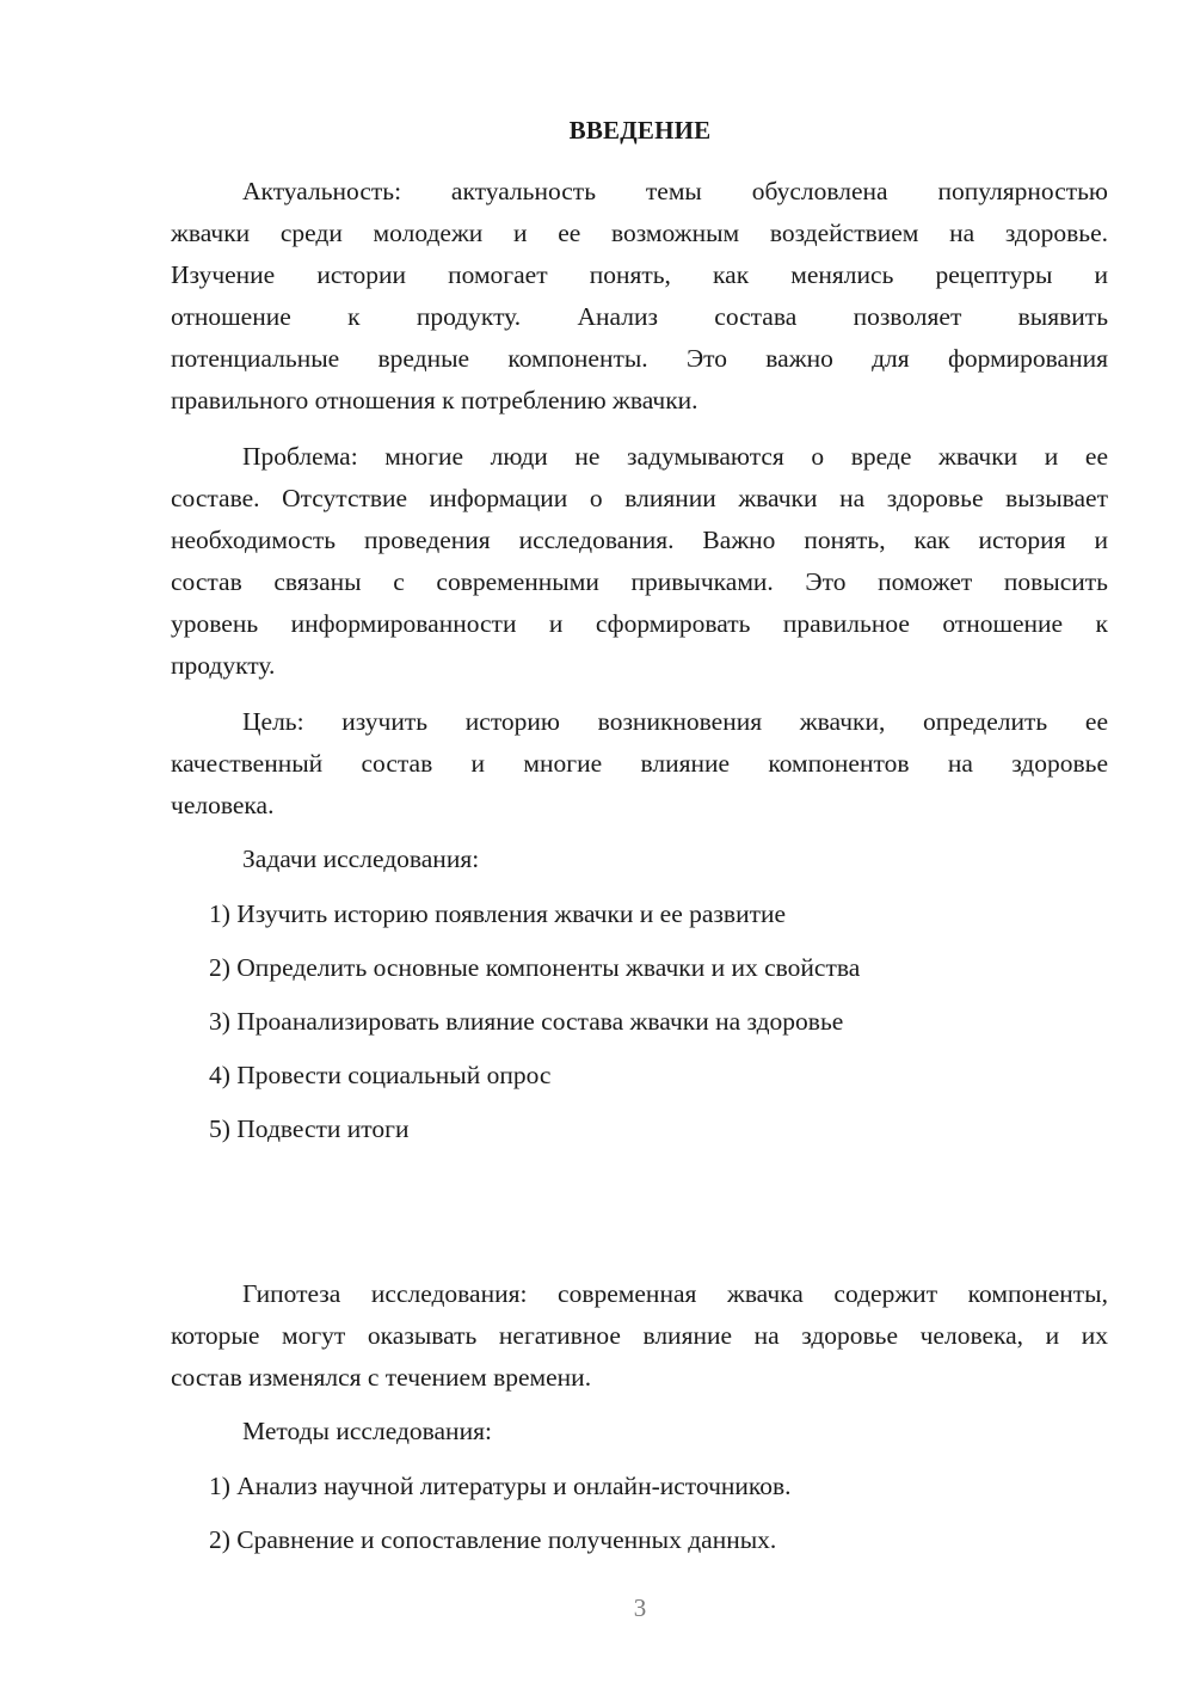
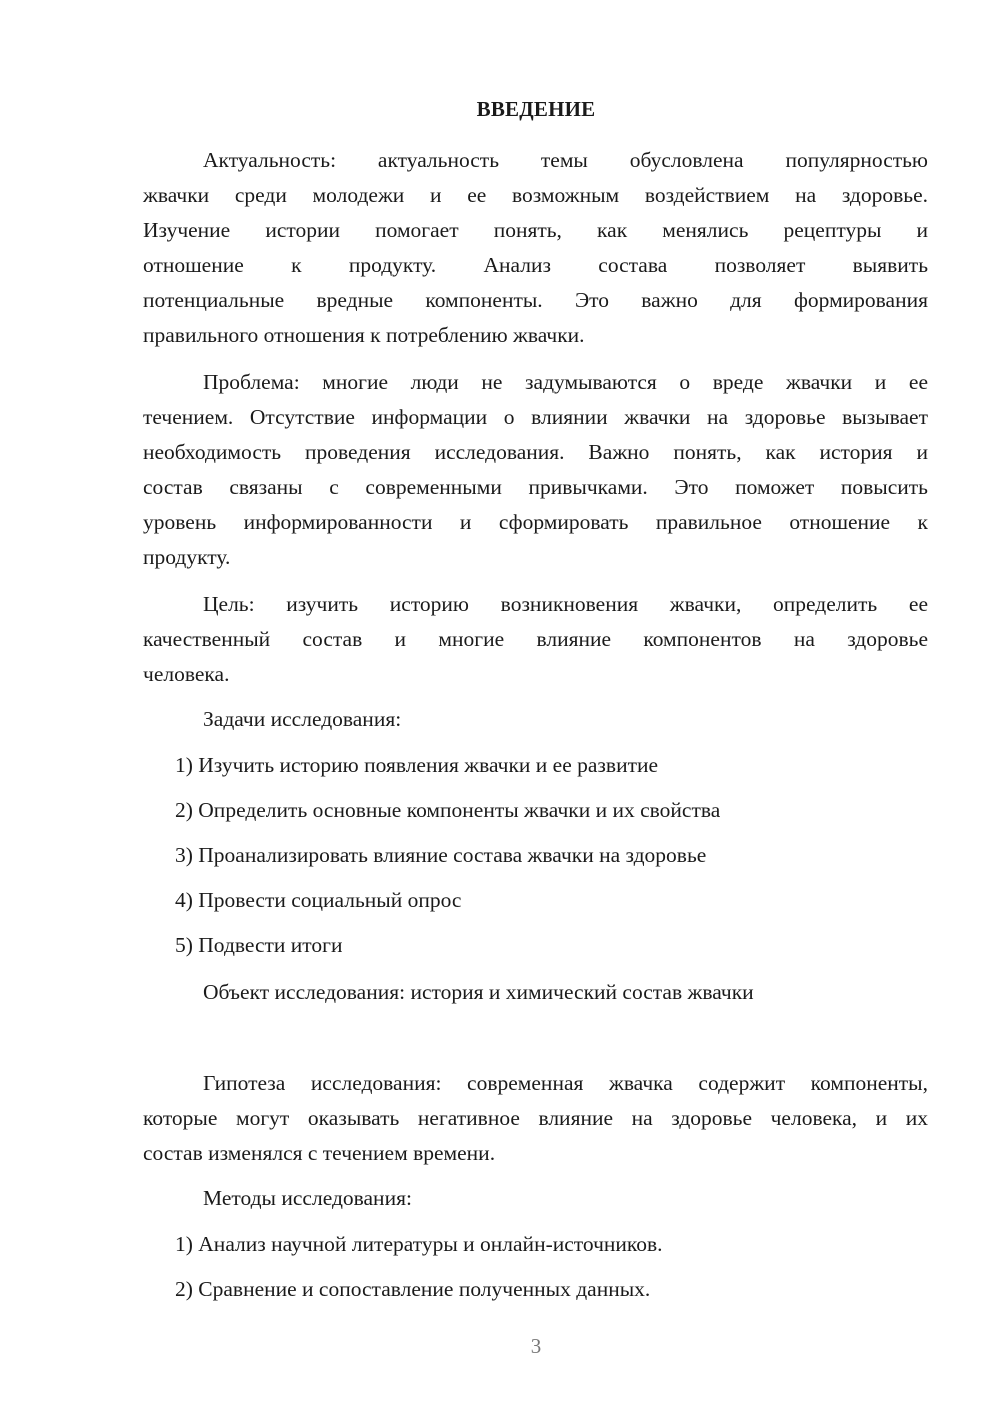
  ВВЕДЕНИЕ
  Актуальность: актуальность темы обусловлена популярностью
  жвачки среди молодежи и ее возможным воздействием на здоровье.
  Изучение истории помогает понять, как менялись рецептуры и
  отношение к продукту. Анализ состава позволяет выявить
  потенциальные вредные компоненты. Это важно для формирования
  правильного отношения к потреблению жвачки.
  Проблема: многие люди не задумываются о вреде жвачки и ее
- составе. Отсутствие информации о влиянии жвачки на здоровье вызывает
+ течением. Отсутствие информации о влиянии жвачки на здоровье вызывает
  необходимость проведения исследования. Важно понять, как история и
  состав связаны с современными привычками. Это поможет повысить
  уровень информированности и сформировать правильное отношение к
  продукту.
  Цель: изучить историю возникновения жвачки, определить ее
  качественный состав и многие влияние компонентов на здоровье
  человека.
  Задачи исследования:
  1) Изучить историю появления жвачки и ее развитие
  2) Определить основные компоненты жвачки и их свойства
  3) Проанализировать влияние состава жвачки на здоровье
  4) Провести социальный опрос
  5) Подвести итоги
+ Объект исследования: история и химический состав жвачки
  Гипотеза исследования: современная жвачка содержит компоненты,
  которые могут оказывать негативное влияние на здоровье человека, и их
  состав изменялся с течением времени.
  Методы исследования:
  1) Анализ научной литературы и онлайн-источников.
  2) Сравнение и сопоставление полученных данных.
  3
